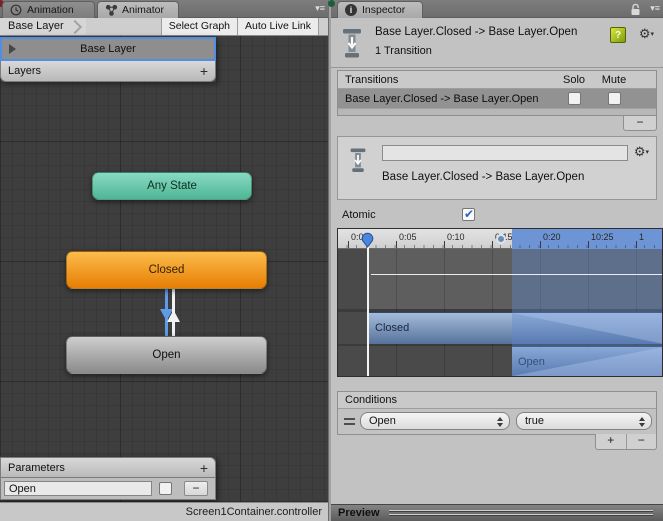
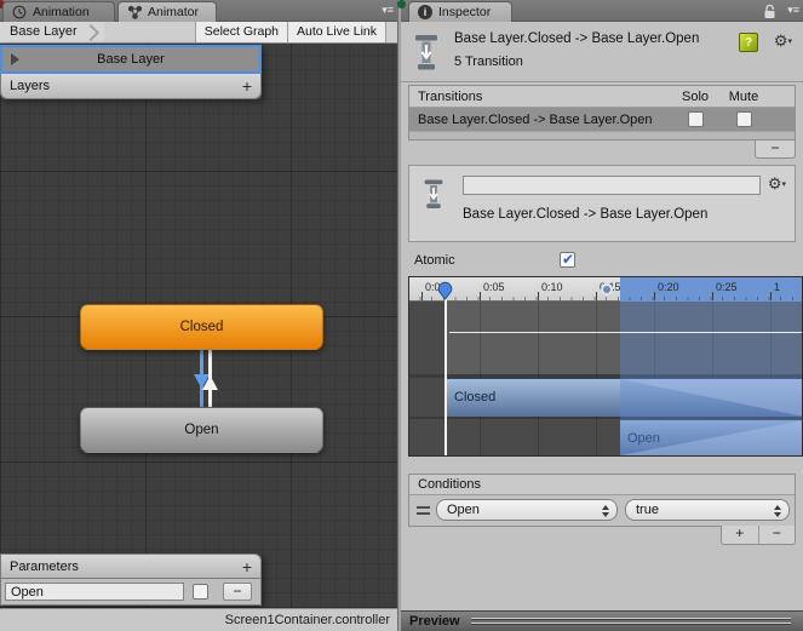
  Animation
  Animator
  ▾≡
  Base Layer
  Select Graph
  Auto Live Link
- Any State
  Closed
  Open
  Base Layer
  Layers
  +
  Parameters
  +
  Open
  −
  Screen1Container.controller
  i
  Inspector
  ▾≡
  Base Layer.Closed -> Base Layer.Open
- 1 Transition
+ 5 Transition
  ?
  Transitions
  Solo
  Mute
  Base Layer.Closed -> Base Layer.Open
  −
  Base Layer.Closed -> Base Layer.Open
  Atomic
  ✔
  Closed
  Open
  0:0
  0:05
  0:10
  0:20
- 10:25
+ 0:25
  1
  Conditions
  Open
  true
  +
  −
  Preview
